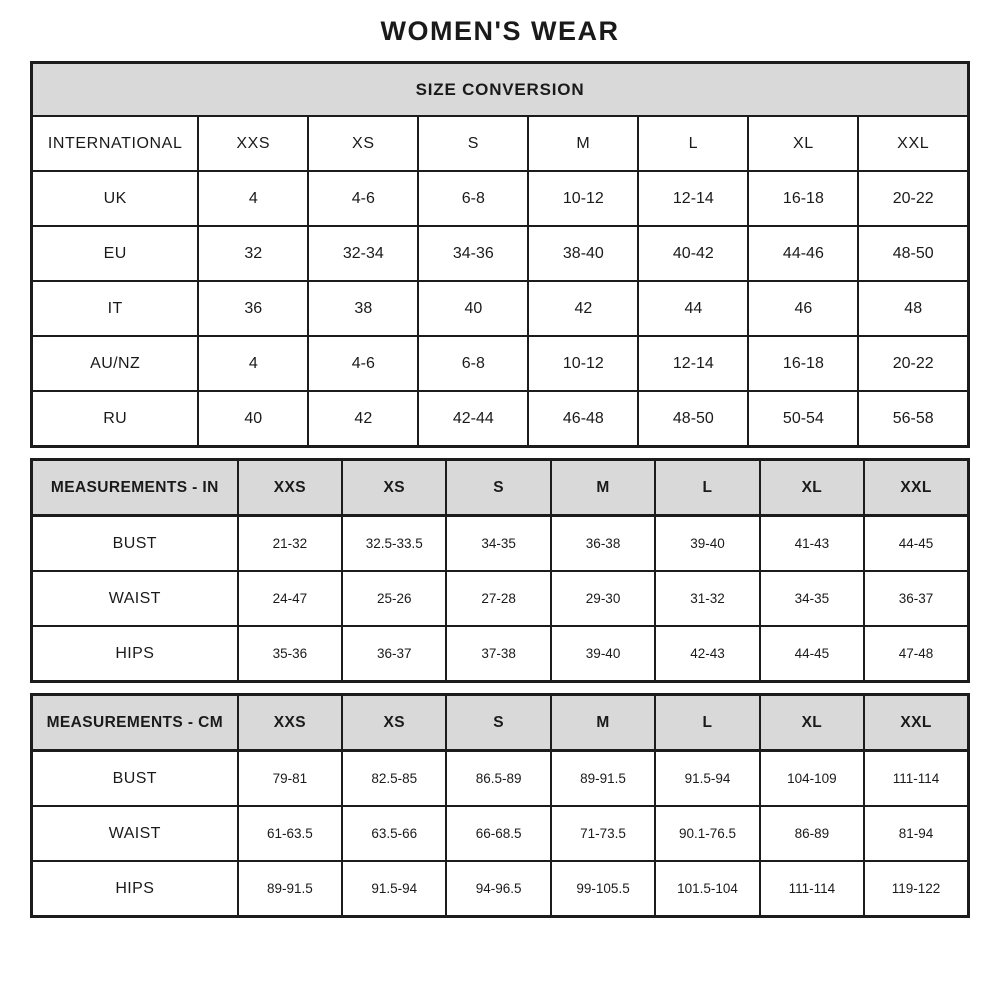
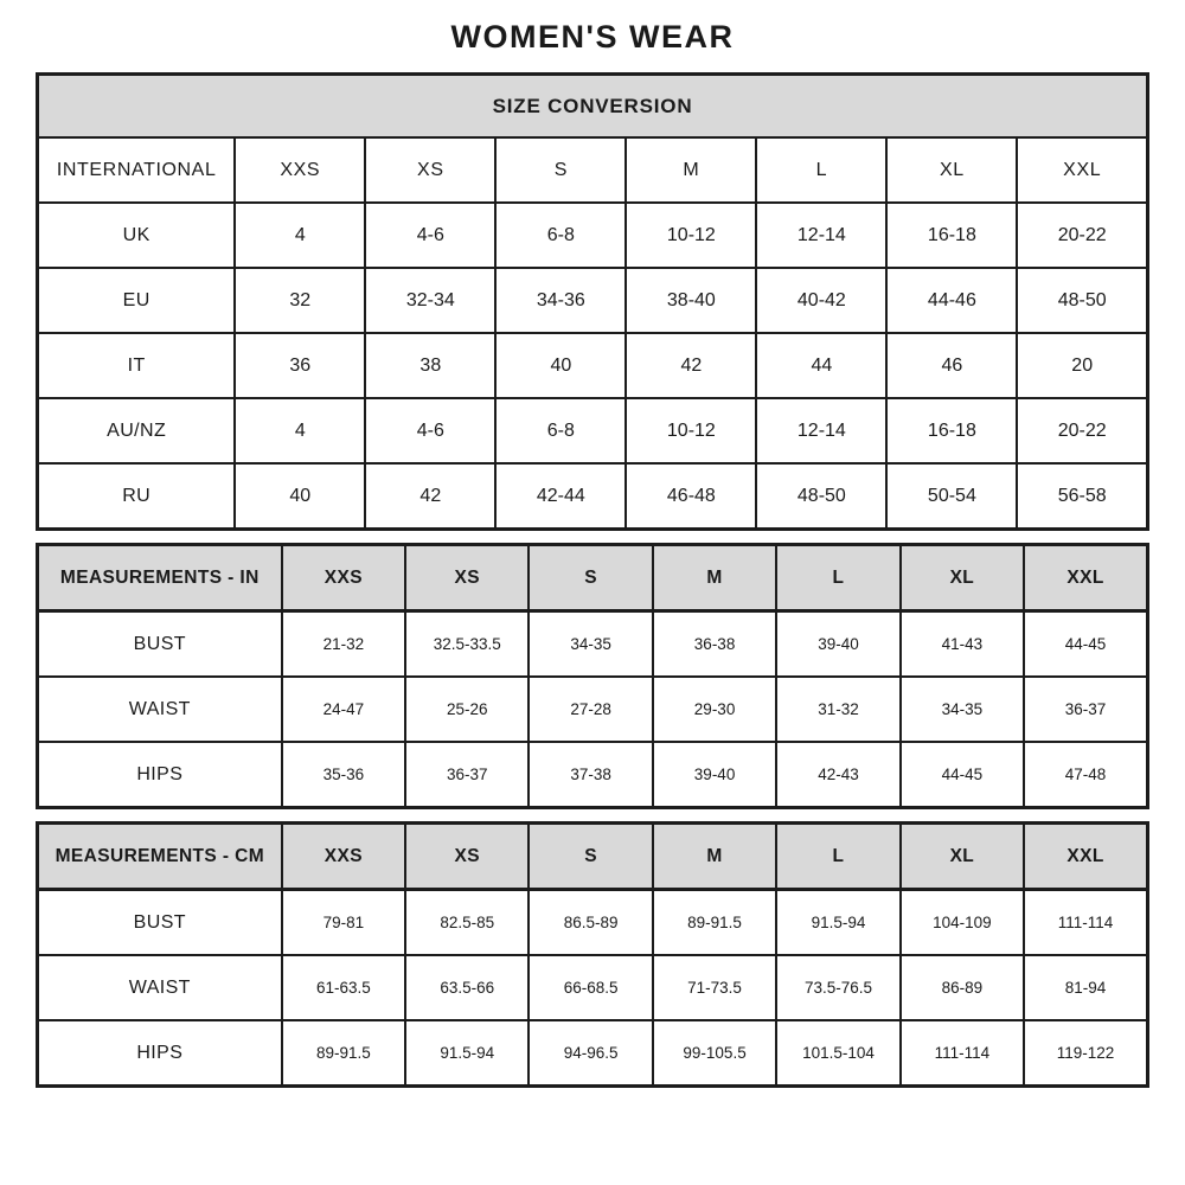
  WOMEN'S WEAR
  SIZE CONVERSION
  INTERNATIONAL	XXS	XS	S	M	L	XL	XXL
  UK	4	4-6	6-8	10-12	12-14	16-18	20-22
  EU	32	32-34	34-36	38-40	40-42	44-46	48-50
- IT	36	38	40	42	44	46	48
+ IT	36	38	40	42	44	46	20
  AU/NZ	4	4-6	6-8	10-12	12-14	16-18	20-22
  RU	40	42	42-44	46-48	48-50	50-54	56-58
  MEASUREMENTS - IN	XXS	XS	S	M	L	XL	XXL
  BUST	21-32	32.5-33.5	34-35	36-38	39-40	41-43	44-45
  WAIST	24-47	25-26	27-28	29-30	31-32	34-35	36-37
  HIPS	35-36	36-37	37-38	39-40	42-43	44-45	47-48
  MEASUREMENTS - CM	XXS	XS	S	M	L	XL	XXL
  BUST	79-81	82.5-85	86.5-89	89-91.5	91.5-94	104-109	111-114
- WAIST	61-63.5	63.5-66	66-68.5	71-73.5	90.1-76.5	86-89	81-94
+ WAIST	61-63.5	63.5-66	66-68.5	71-73.5	73.5-76.5	86-89	81-94
  HIPS	89-91.5	91.5-94	94-96.5	99-105.5	101.5-104	111-114	119-122
